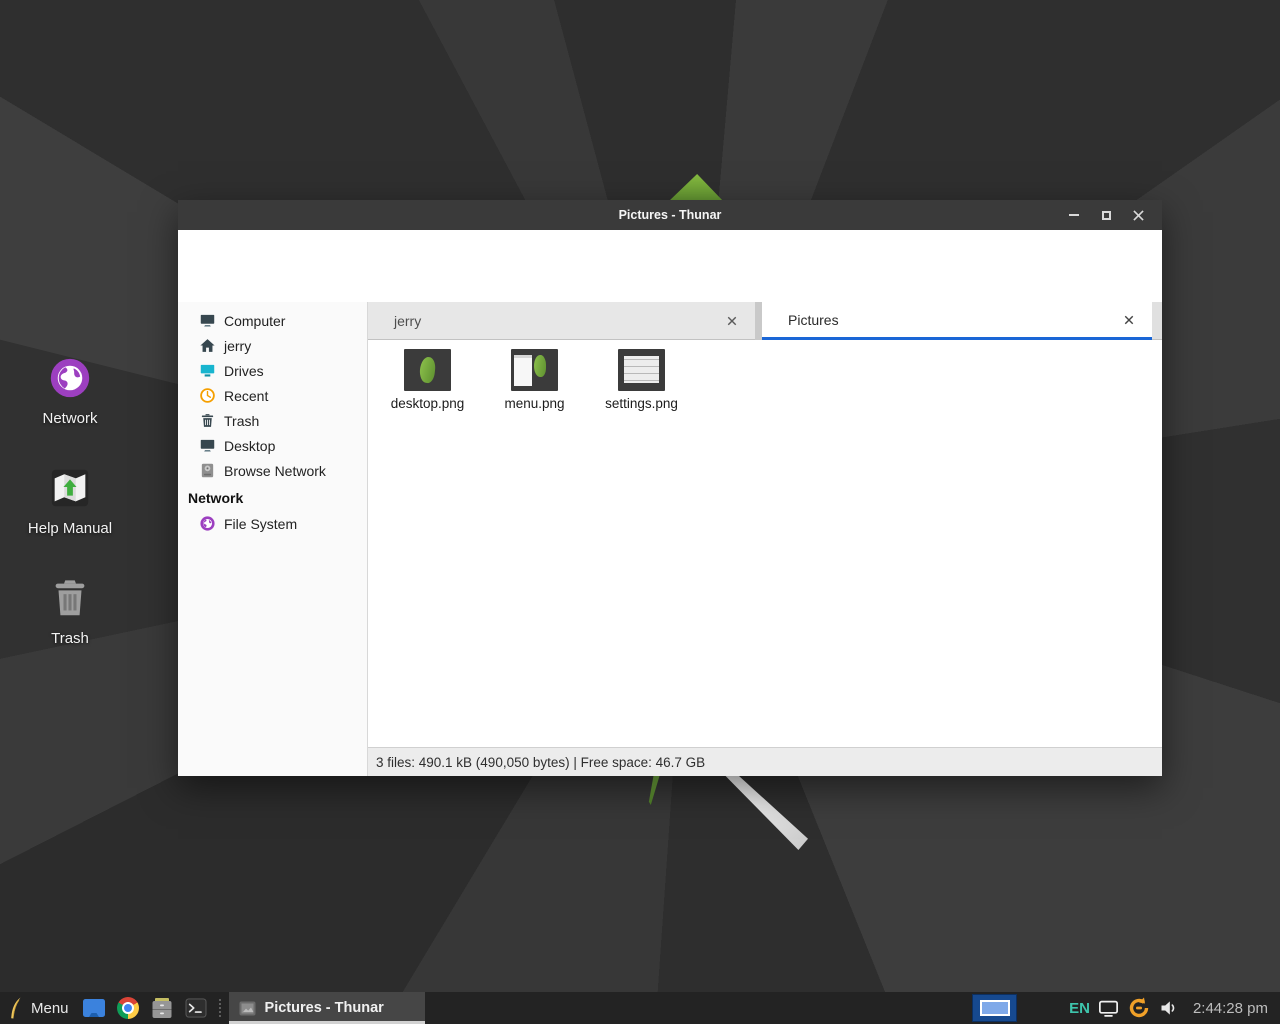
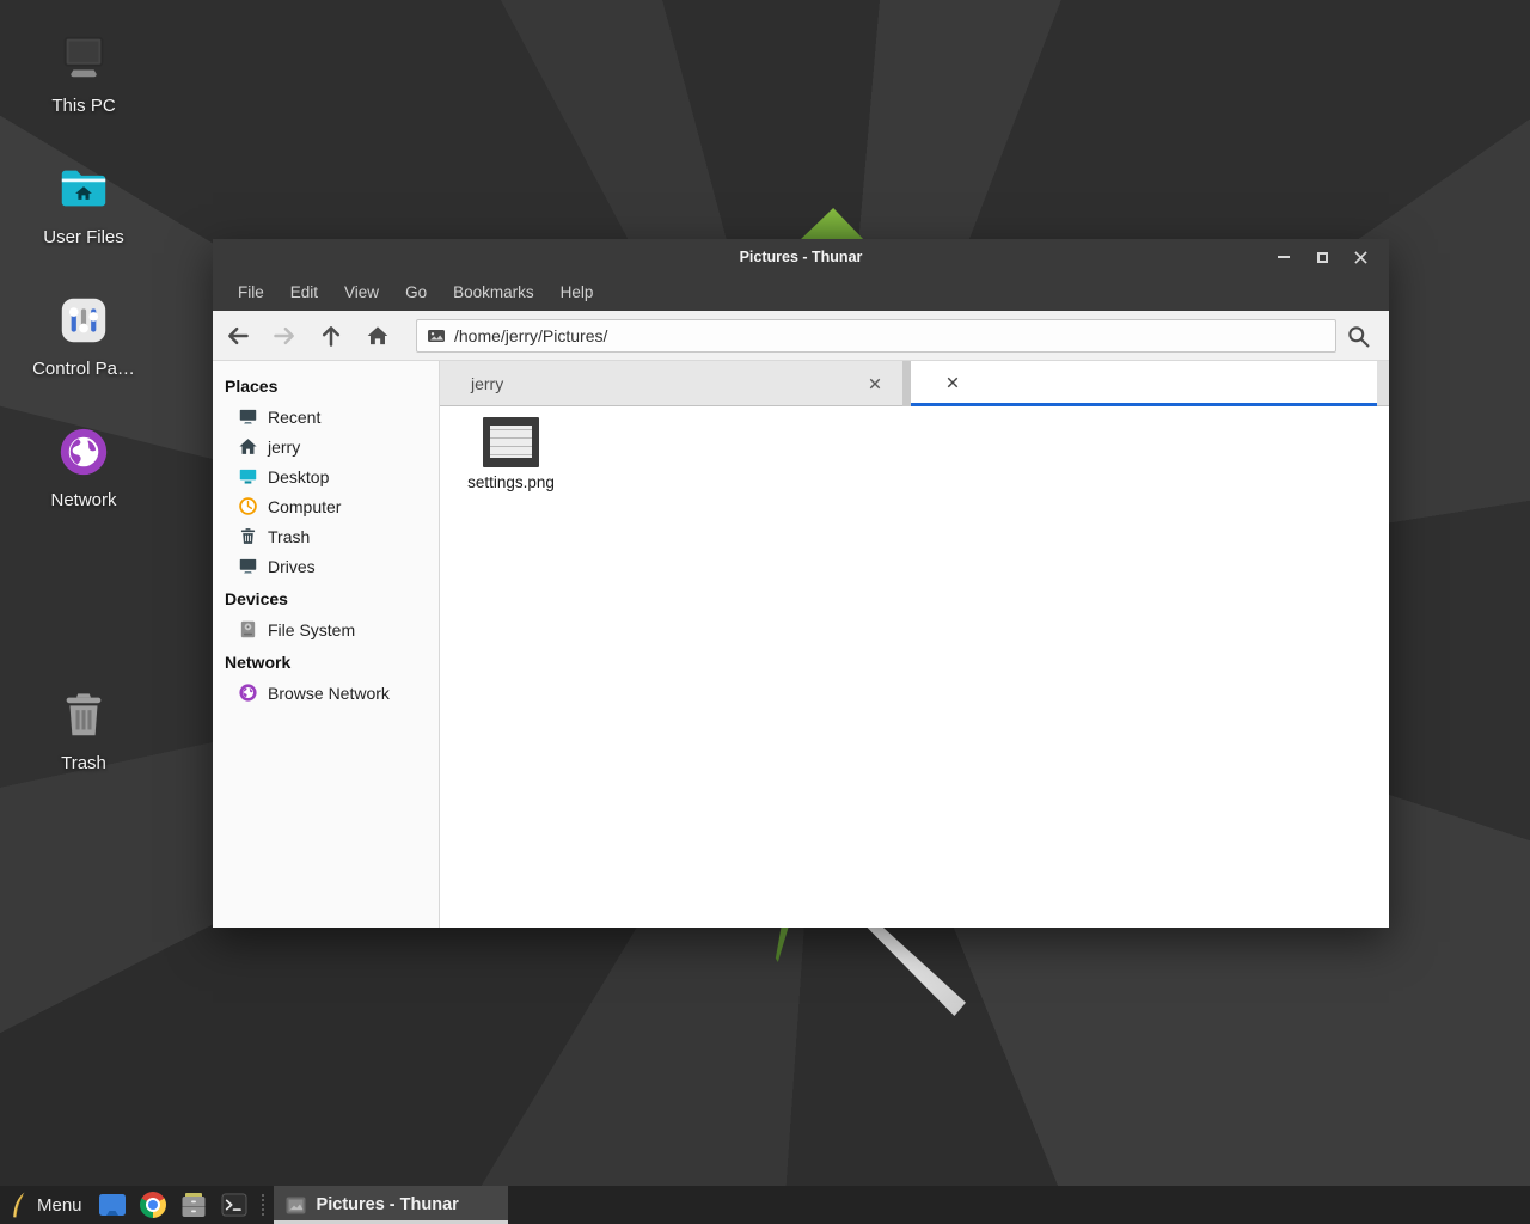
+ This PC
+ User Files
+ Control Pa…
  Network
- Help Manual
  Trash
  Pictures - Thunar
+ File
+ Edit
+ View
+ Go
+ Bookmarks
+ Help
+ /home/jerry/Pictures/
+ Places
- Computer
+ Recent
  jerry
- Drives
+ Desktop
- Recent
+ Computer
  Trash
- Desktop
+ Drives
+ Devices
- Browse Network
+ File System
  Network
- File System
+ Browse Network
  jerry
- Pictures
- desktop.png
- menu.png
  settings.png
- 3 files: 490.1 kB (490,050 bytes) | Free space: 46.7 GB
  Menu
  Pictures - Thunar
- EN
- 2:44:28 pm
